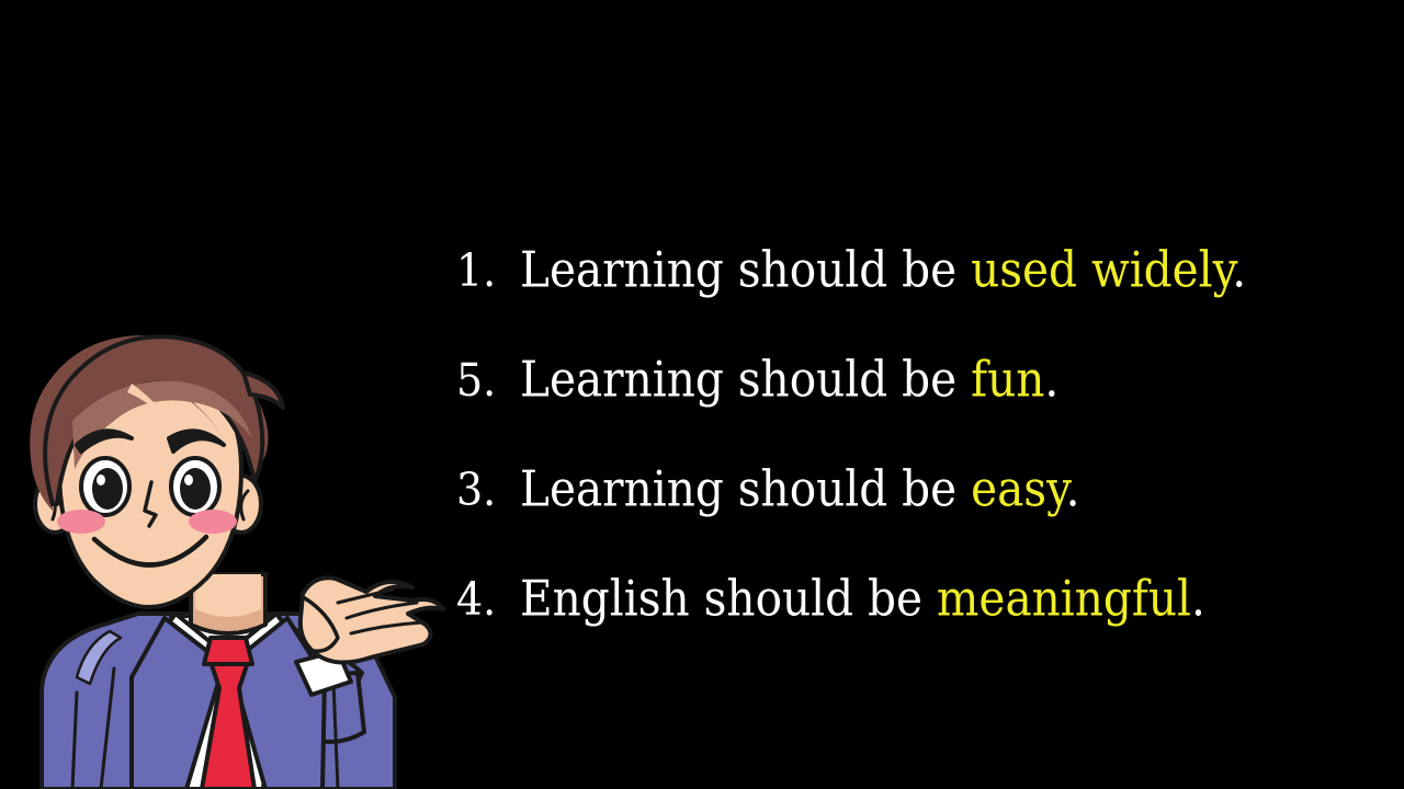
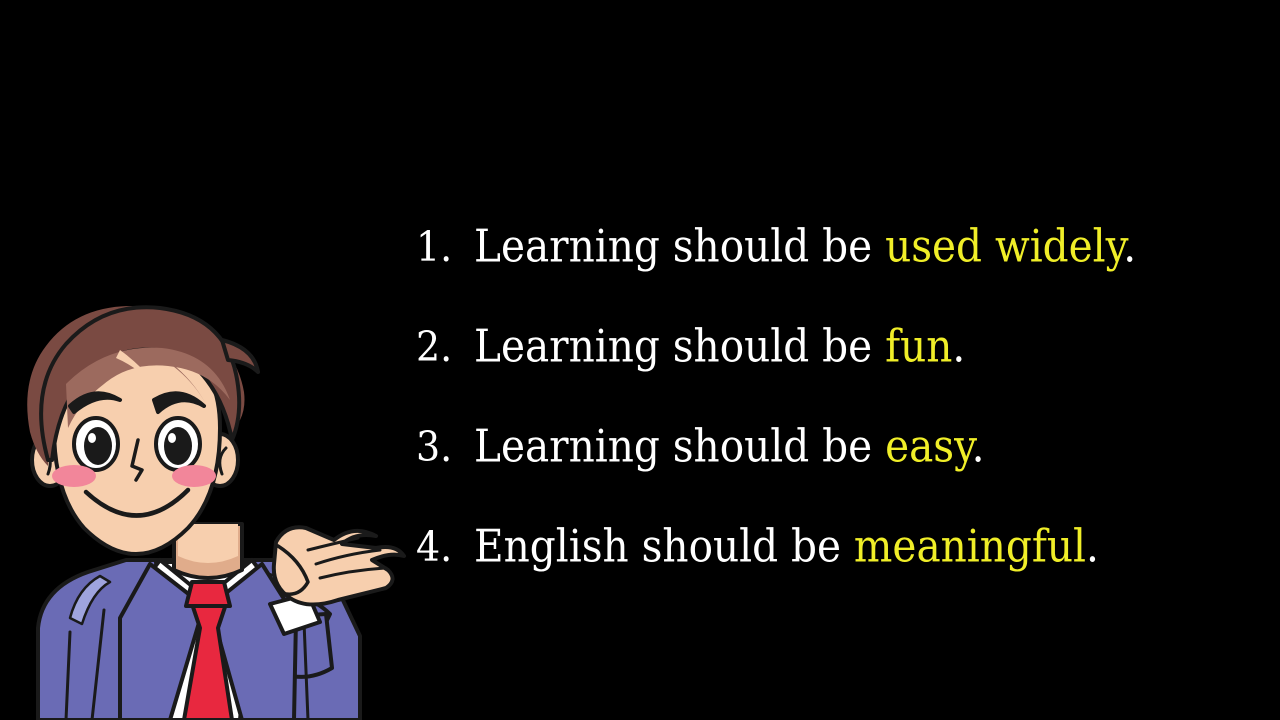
  1.
  Learning should be used widely.
- 5.
+ 2.
  Learning should be fun.
  3.
  Learning should be easy.
  4.
  English should be meaningful.
